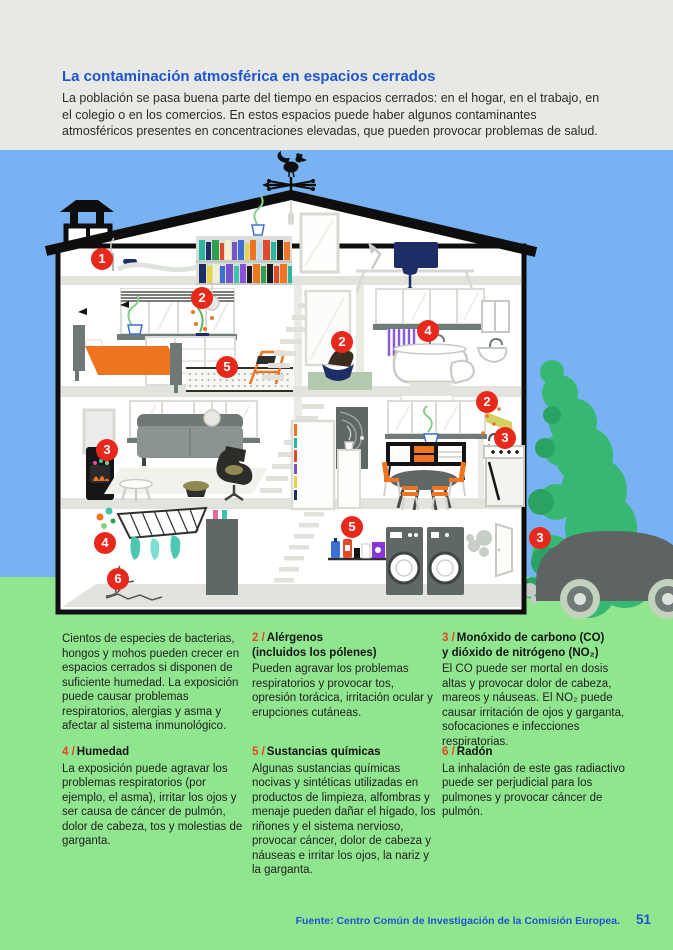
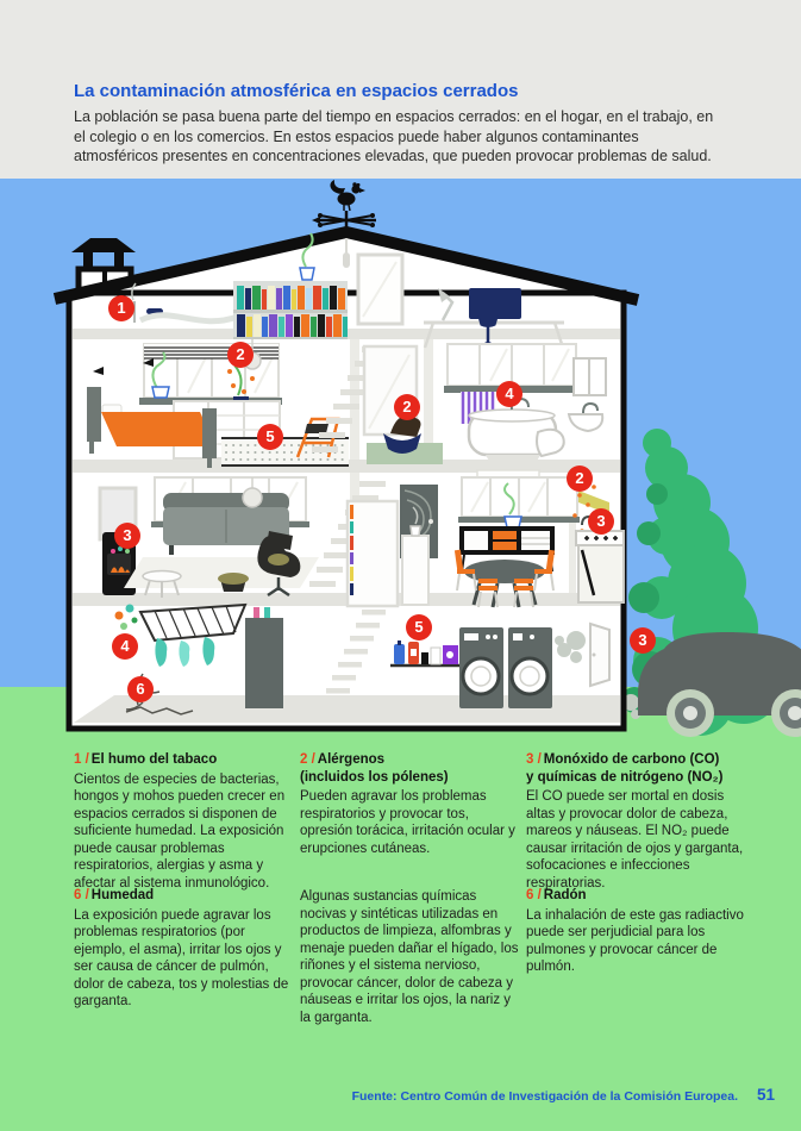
  La contaminación atmosférica en espacios cerrados
  La población se pasa buena parte del tiempo en espacios cerrados: en el hogar, en el trabajo, en el colegio o en los comercios. En estos espacios puede haber algunos contaminantes atmosféricos presentes en concentraciones elevadas, que pueden provocar problemas de salud.
  1
  2
  5
  2
  4
  2
  3
  3
  5
  4
  6
  3
+ 1 / El humo del tabaco
  Cientos de especies de bacterias, hongos y mohos pueden crecer en espacios cerrados si disponen de suficiente humedad. La exposición puede causar problemas respiratorios, alergias y asma y afectar al sistema inmunológico.
  2 / Alérgenos
  (incluidos los pólenes)
  Pueden agravar los problemas respiratorios y provocar tos, opresión torácica, irritación ocular y erupciones cutáneas.
  3 / Monóxido de carbono (CO)
- y dióxido de nitrógeno (NO₂)
+ y químicas de nitrógeno (NO₂)
  El CO puede ser mortal en dosis altas y provocar dolor de cabeza, mareos y náuseas. El NO₂ puede causar irritación de ojos y garganta, sofocaciones e infecciones respiratorias.
- 4 / Humedad
+ 6 / Humedad
  La exposición puede agravar los problemas respiratorios (por ejemplo, el asma), irritar los ojos y ser causa de cáncer de pulmón, dolor de cabeza, tos y molestias de garganta.
- 5 / Sustancias químicas
  Algunas sustancias químicas nocivas y sintéticas utilizadas en productos de limpieza, alfombras y menaje pueden dañar el hígado, los riñones y el sistema nervioso, provocar cáncer, dolor de cabeza y náuseas e irritar los ojos, la nariz y la garganta.
  6 / Radón
  La inhalación de este gas radiactivo puede ser perjudicial para los pulmones y provocar cáncer de pulmón.
  Fuente: Centro Común de Investigación de la Comisión Europea.
  51
